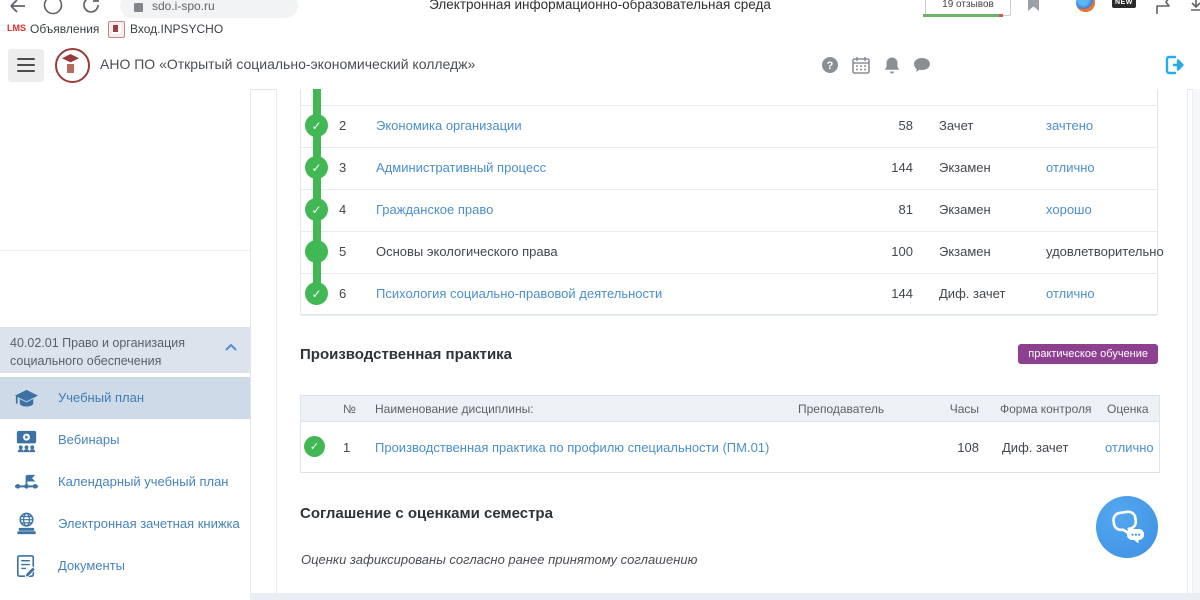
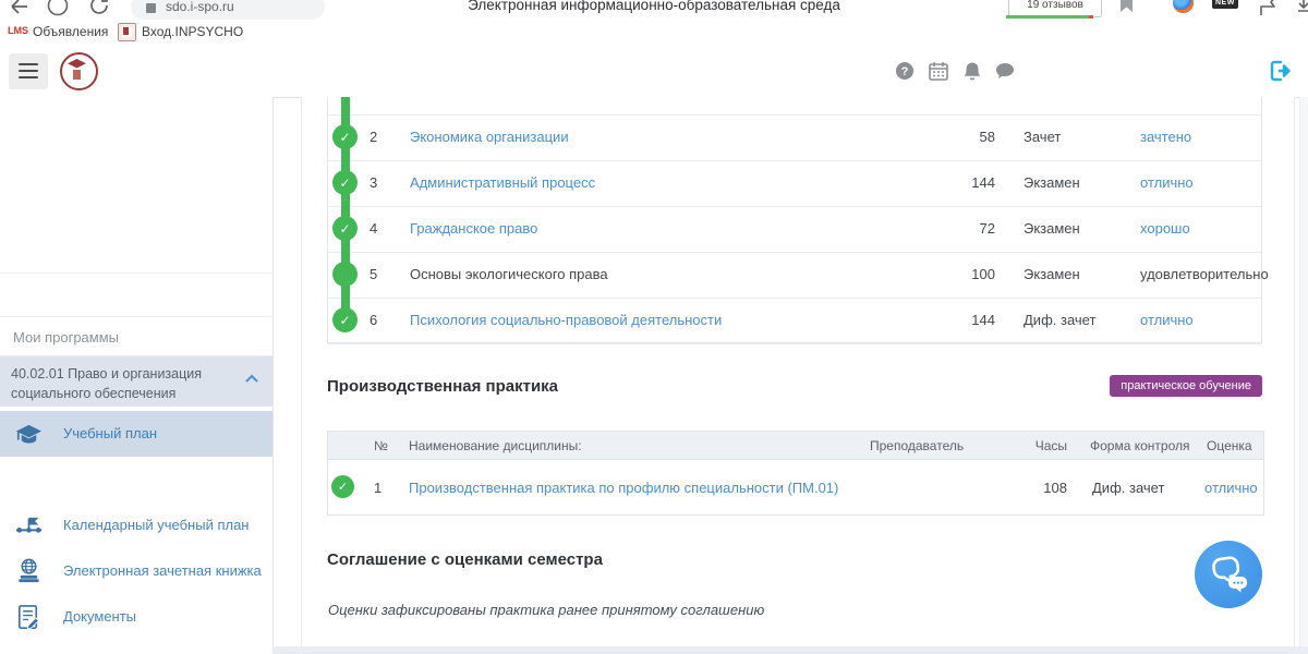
  sdo.i-spo.ru
  Электронная информационно-образовательная среда
  19 отзывов
  LMS
  Объявления
  Вход.INPSYCHO
- АНО ПО «Открытый социально-экономический колледж»
  ?
+ Мои программы
  40.02.01 Право и организация социального обеспечения
  Учебный план
- Вебинары
  Календарный учебный план
  Электронная зачетная книжка
  Документы
  2
  Экономика организации
  58
  Зачет
  зачтено
  3
  Административный процесс
  144
  Экзамен
  отлично
  4
  Гражданское право
- 81
+ 72
  Экзамен
  хорошо
  5
  Основы экологического права
  100
  Экзамен
  удовлетворительно
  6
  Психология социально-правовой деятельности
  144
  Диф. зачет
  отлично
  Производственная практика
  практическое обучение
  №
  Наименование дисциплины:
  Преподаватель
  Часы
  Форма контроля
  Оценка
  1
  Производственная практика по профилю специальности (ПМ.01)
  108
  Диф. зачет
  отлично
  Соглашение с оценками семестра
- Оценки зафиксированы согласно ранее принятому соглашению
+ Оценки зафиксированы практика ранее принятому соглашению
